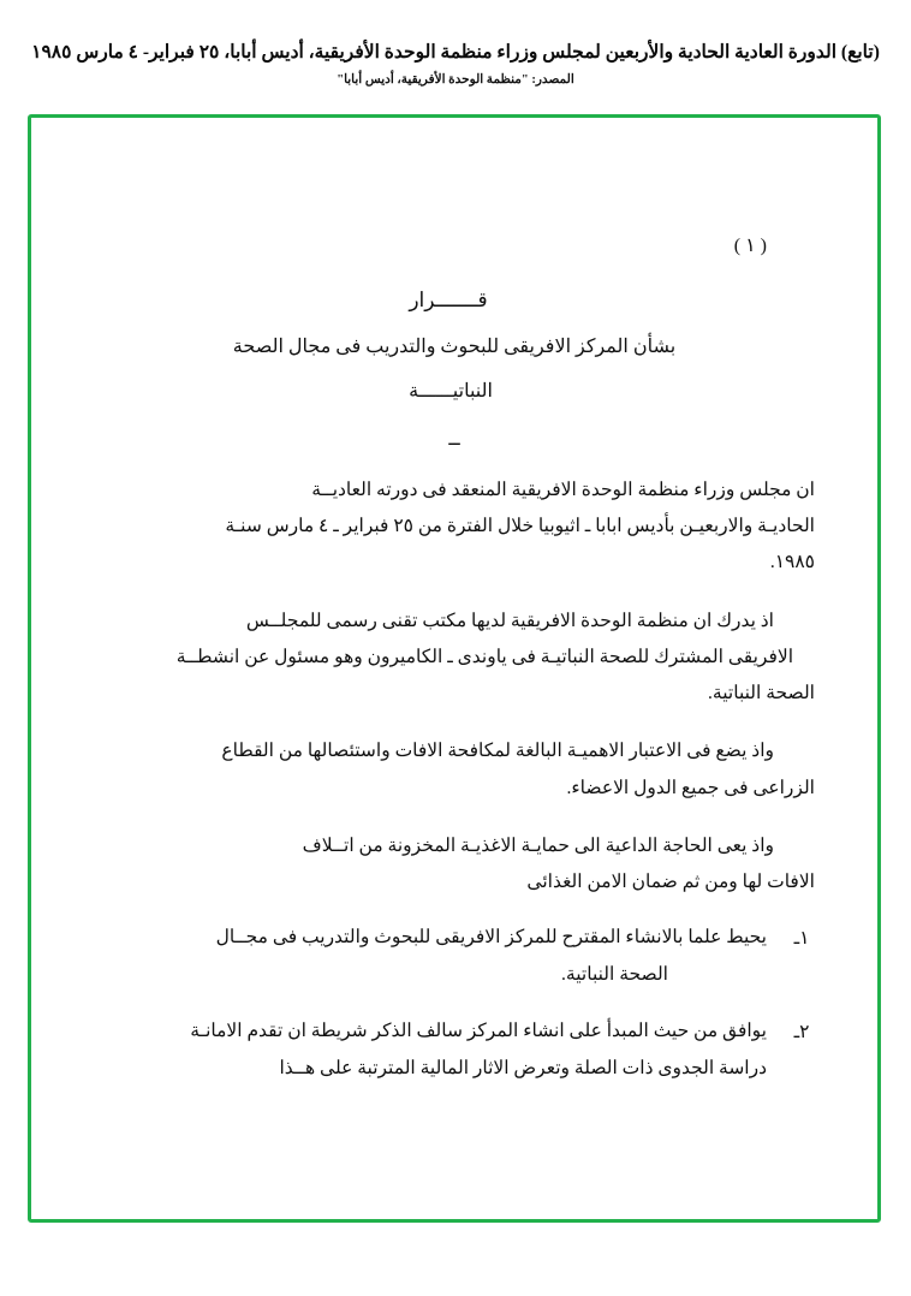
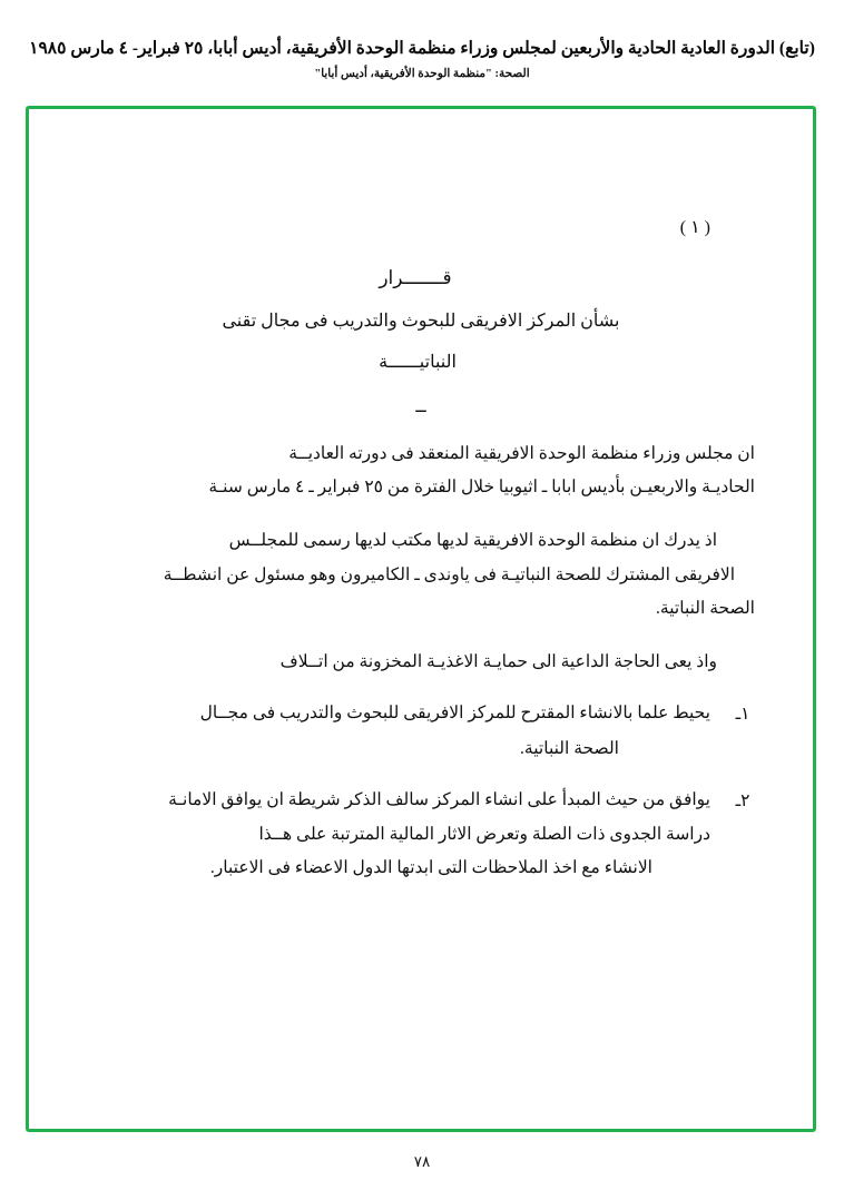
  (تابع) الدورة العادية الحادية والأربعين لمجلس وزراء منظمة الوحدة الأفريقية، أديس أبابا، ٢٥ فبراير- ٤ مارس ١٩٨٥
- المصدر: "منظمة الوحدة الأفريقية، أديس أبابا"
+ الصحة: "منظمة الوحدة الأفريقية، أديس أبابا"
  ( ١ )
  قـــــــرار
- بشأن المركز الافريقى للبحوث والتدريب فى مجال الصحة
+ بشأن المركز الافريقى للبحوث والتدريب فى مجال تقنى
  النباتيــــــة
  ــ
  ان مجلس وزراء منظمة الوحدة الافريقية المنعقد فى دورته العاديــة
  الحاديـة والاربعيـن بأديس ابابا ـ اثيوبيا خلال الفترة من ٢٥ فبراير ـ ٤ مارس سنـة
- ١٩٨٥.
- اذ يدرك ان منظمة الوحدة الافريقية لديها مكتب تقنى رسمى للمجلــس
+ اذ يدرك ان منظمة الوحدة الافريقية لديها مكتب لديها رسمى للمجلــس
  الافريقى المشترك للصحة النباتيـة فى ياوندى ـ الكاميرون وهو مسئول عن انشطــة
  الصحة النباتية.
- واذ يضع فى الاعتبار الاهميـة البالغة لمكافحة الافات واستئصالها من القطاع
- الزراعى فى جميع الدول الاعضاء.
  واذ يعى الحاجة الداعية الى حمايـة الاغذيـة المخزونة من اتــلاف
- الافات لها ومن ثم ضمان الامن الغذائى
  ١ـ
  يحيط علما بالانشاء المقترح للمركز الافريقى للبحوث والتدريب فى مجــال
  الصحة النباتية.
  ٢ـ
- يوافق من حيث المبدأ على انشاء المركز سالف الذكر شريطة ان تقدم الامانـة
+ يوافق من حيث المبدأ على انشاء المركز سالف الذكر شريطة ان يوافق الامانـة
  دراسة الجدوى ذات الصلة وتعرض الاثار المالية المترتبة على هــذا
+ الانشاء مع اخذ الملاحظات التى ابدتها الدول الاعضاء فى الاعتبار.
+ ٧٨
